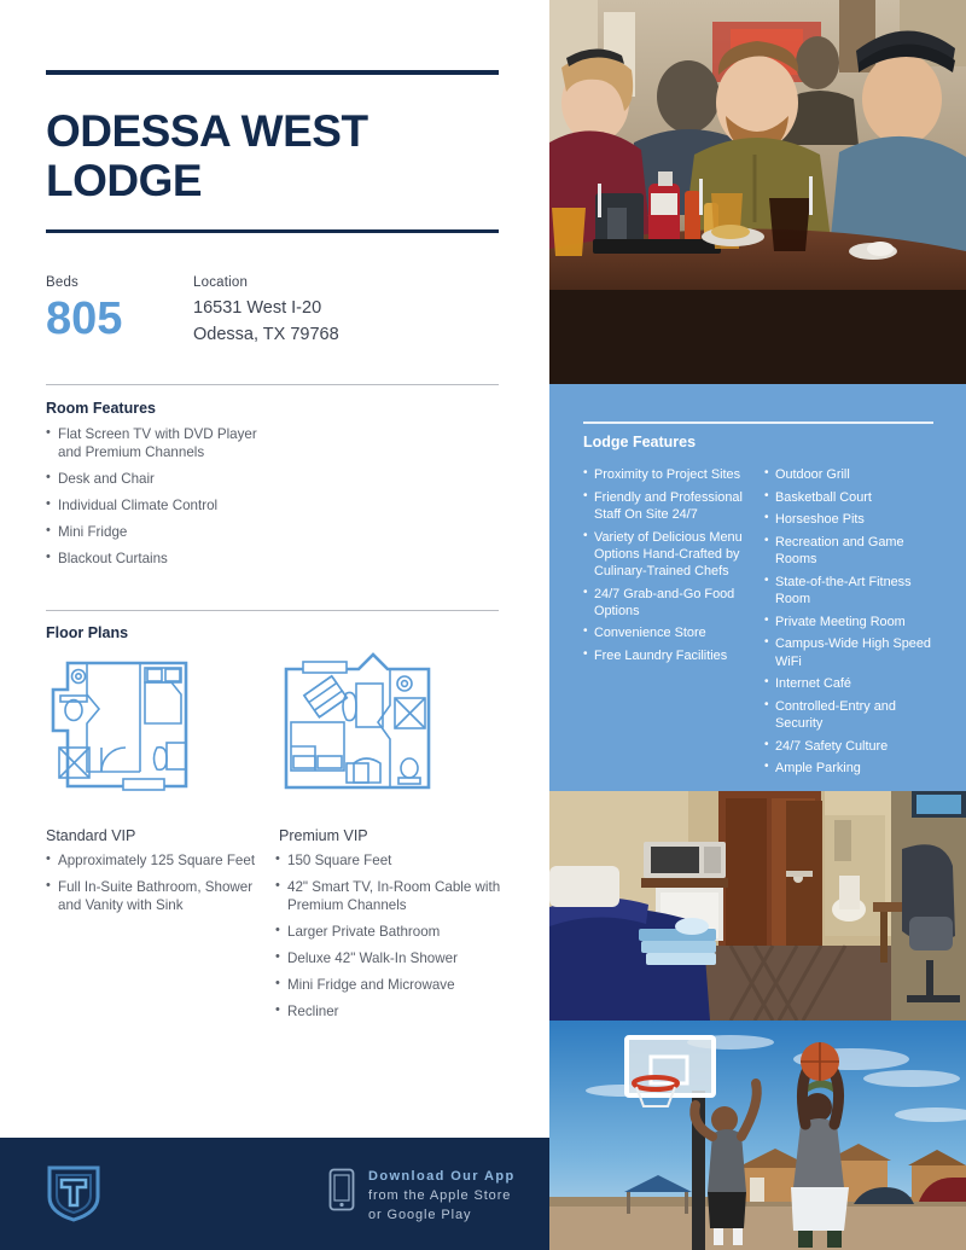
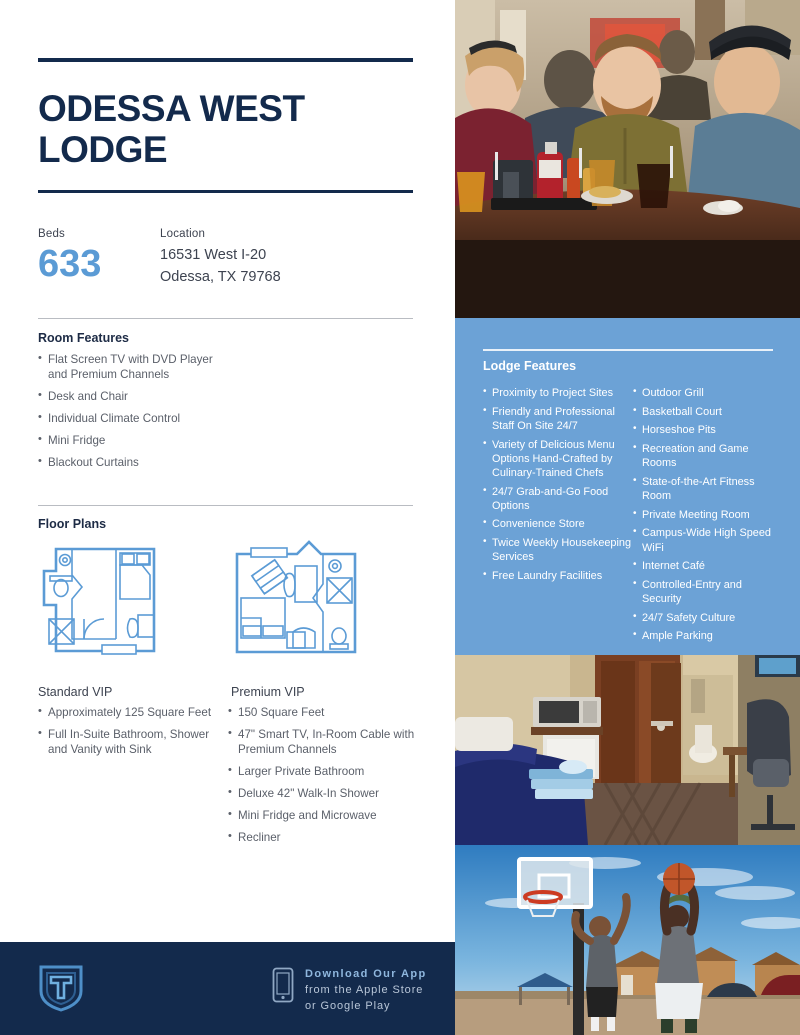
  ODESSA WEST LODGE
  Beds
- 805
+ 633
  Location
  16531 West I-20
  Odessa, TX 79768
  Room Features
  Flat Screen TV with DVD Player and Premium Channels
  Desk and Chair
  Individual Climate Control
  Mini Fridge
  Blackout Curtains
  Floor Plans
  Standard VIP
  Premium VIP
  Approximately 125 Square Feet
  Full In-Suite Bathroom, Shower and Vanity with Sink
  150 Square Feet
- 42" Smart TV, In-Room Cable with Premium Channels
+ 47" Smart TV, In-Room Cable with Premium Channels
  Larger Private Bathroom
  Deluxe 42" Walk-In Shower
  Mini Fridge and Microwave
  Recliner
  Lodge Features
  Proximity to Project Sites
  Friendly and Professional Staff On Site 24/7
  Variety of Delicious Menu Options Hand-Crafted by Culinary-Trained Chefs
  24/7 Grab-and-Go Food Options
  Convenience Store
+ Twice Weekly Housekeeping Services
  Free Laundry Facilities
  Outdoor Grill
  Basketball Court
  Horseshoe Pits
  Recreation and Game Rooms
  State-of-the-Art Fitness Room
  Private Meeting Room
  Campus-Wide High Speed WiFi
  Internet Café
  Controlled-Entry and Security
  24/7 Safety Culture
  Ample Parking
  Download Our App
  from the Apple Store
  or Google Play
